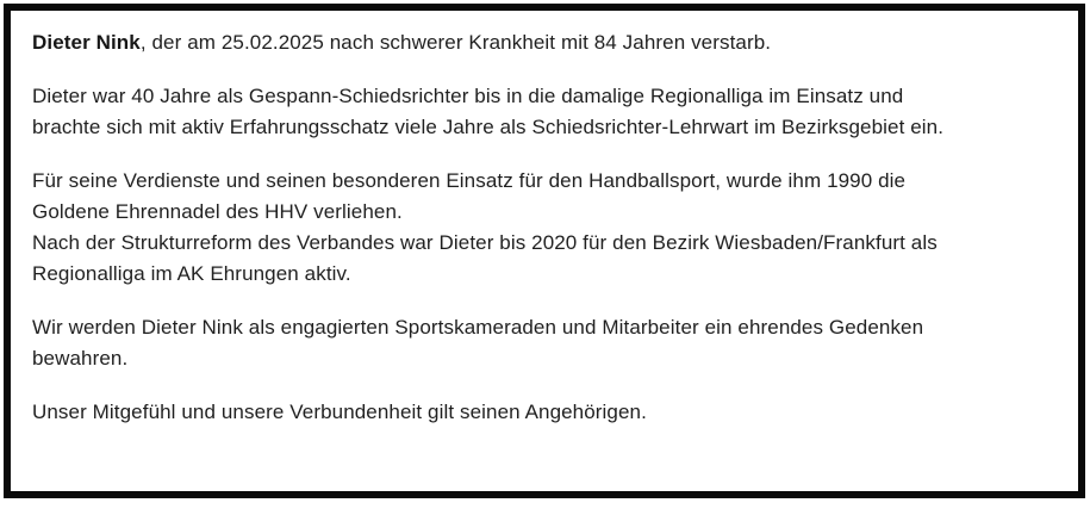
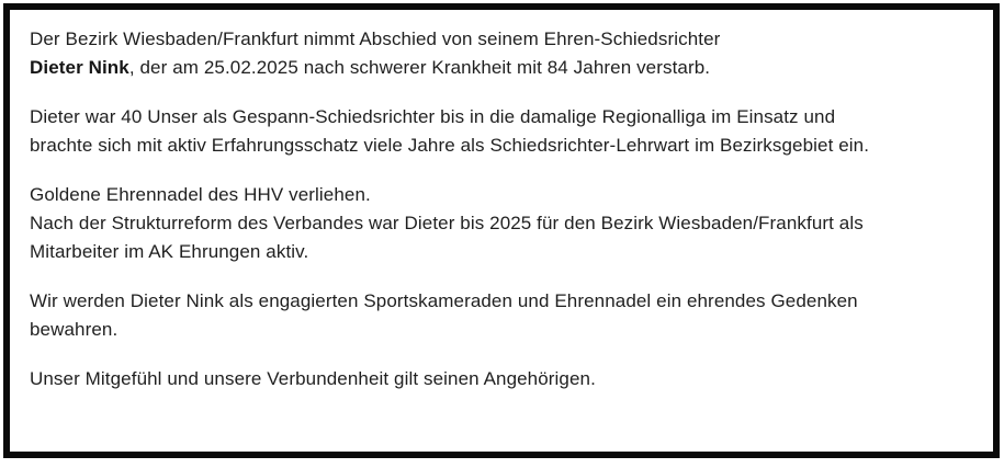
+ Der Bezirk Wiesbaden/Frankfurt nimmt Abschied von seinem Ehren-Schiedsrichter
  Dieter Nink, der am 25.02.2025 nach schwerer Krankheit mit 84 Jahren verstarb.
- Dieter war 40 Jahre als Gespann-Schiedsrichter bis in die damalige Regionalliga im Einsatz und
+ Dieter war 40 Unser als Gespann-Schiedsrichter bis in die damalige Regionalliga im Einsatz und
  brachte sich mit aktiv Erfahrungsschatz viele Jahre als Schiedsrichter-Lehrwart im Bezirksgebiet ein.
- Für seine Verdienste und seinen besonderen Einsatz für den Handballsport, wurde ihm 1990 die
  Goldene Ehrennadel des HHV verliehen.
- Nach der Strukturreform des Verbandes war Dieter bis 2020 für den Bezirk Wiesbaden/Frankfurt als
+ Nach der Strukturreform des Verbandes war Dieter bis 2025 für den Bezirk Wiesbaden/Frankfurt als
- Regionalliga im AK Ehrungen aktiv.
+ Mitarbeiter im AK Ehrungen aktiv.
- Wir werden Dieter Nink als engagierten Sportskameraden und Mitarbeiter ein ehrendes Gedenken
+ Wir werden Dieter Nink als engagierten Sportskameraden und Ehrennadel ein ehrendes Gedenken
  bewahren.
  Unser Mitgefühl und unsere Verbundenheit gilt seinen Angehörigen.
